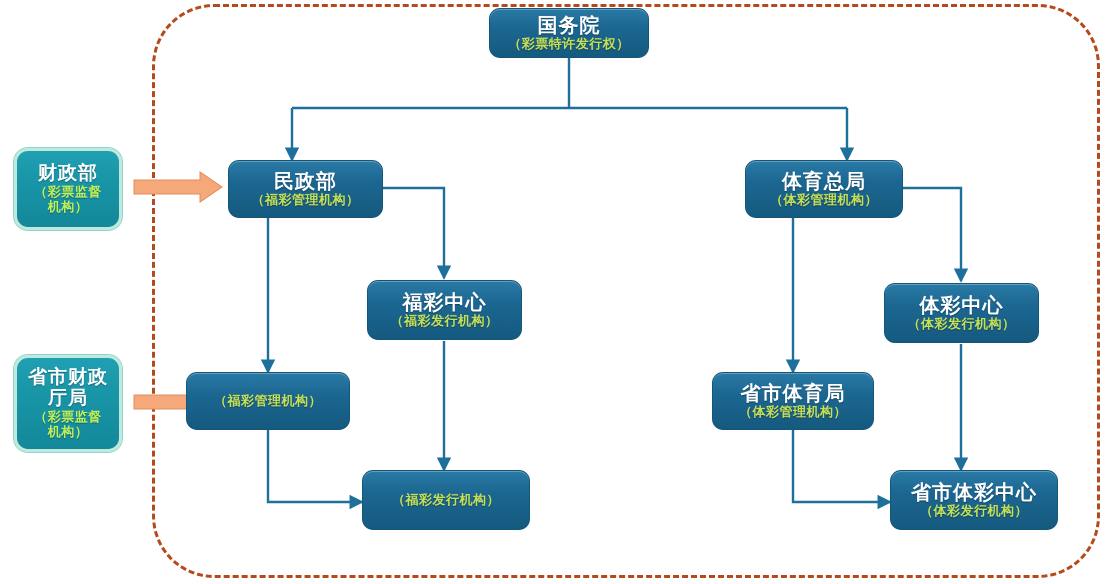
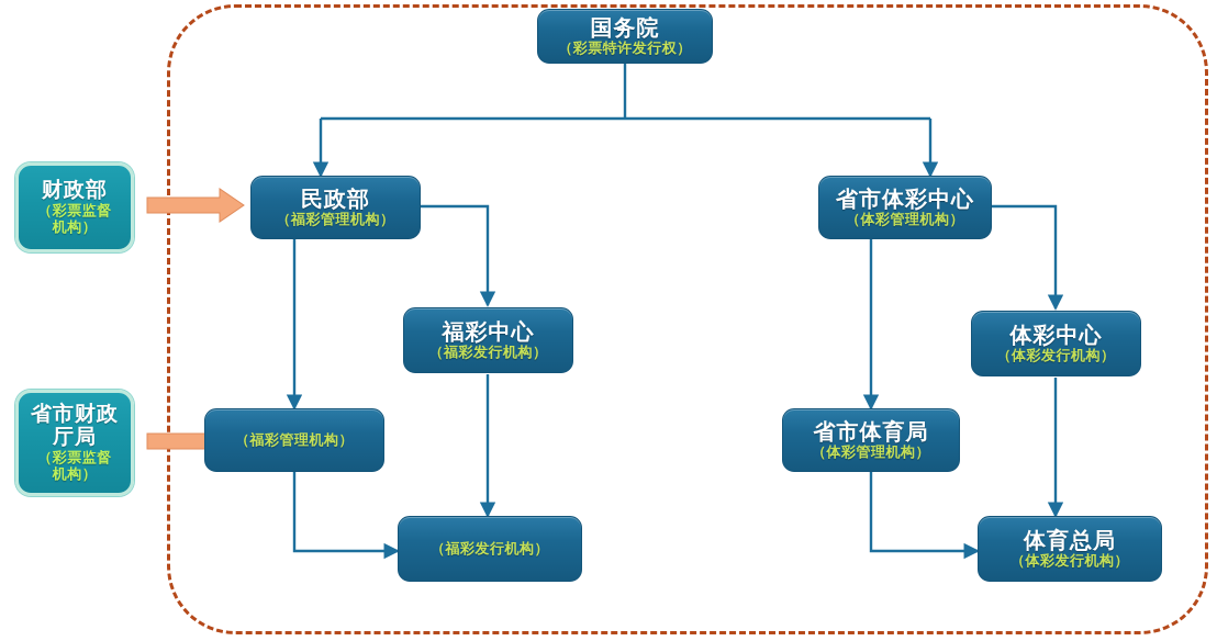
  国务院
  （彩票特许发行权）
  民政部
  （福彩管理机构）
- 体育总局
+ 省市体彩中心
  （体彩管理机构）
  福彩中心
  （福彩发行机构）
  体彩中心
  （体彩发行机构）
  （福彩管理机构）
  省市体育局
  （体彩管理机构）
  （福彩发行机构）
- 省市体彩中心
+ 体育总局
  （体彩发行机构）
  财政部
  （彩票监督
  机构）
  省市财政
  厅局
  （彩票监督
  机构）
